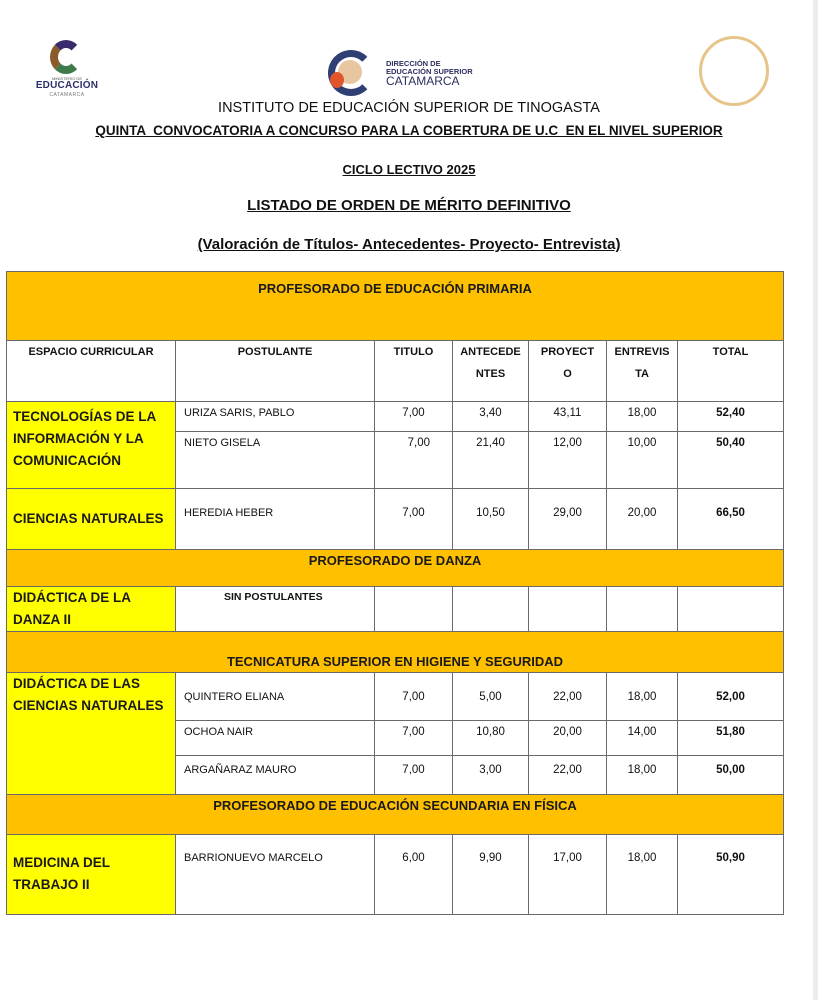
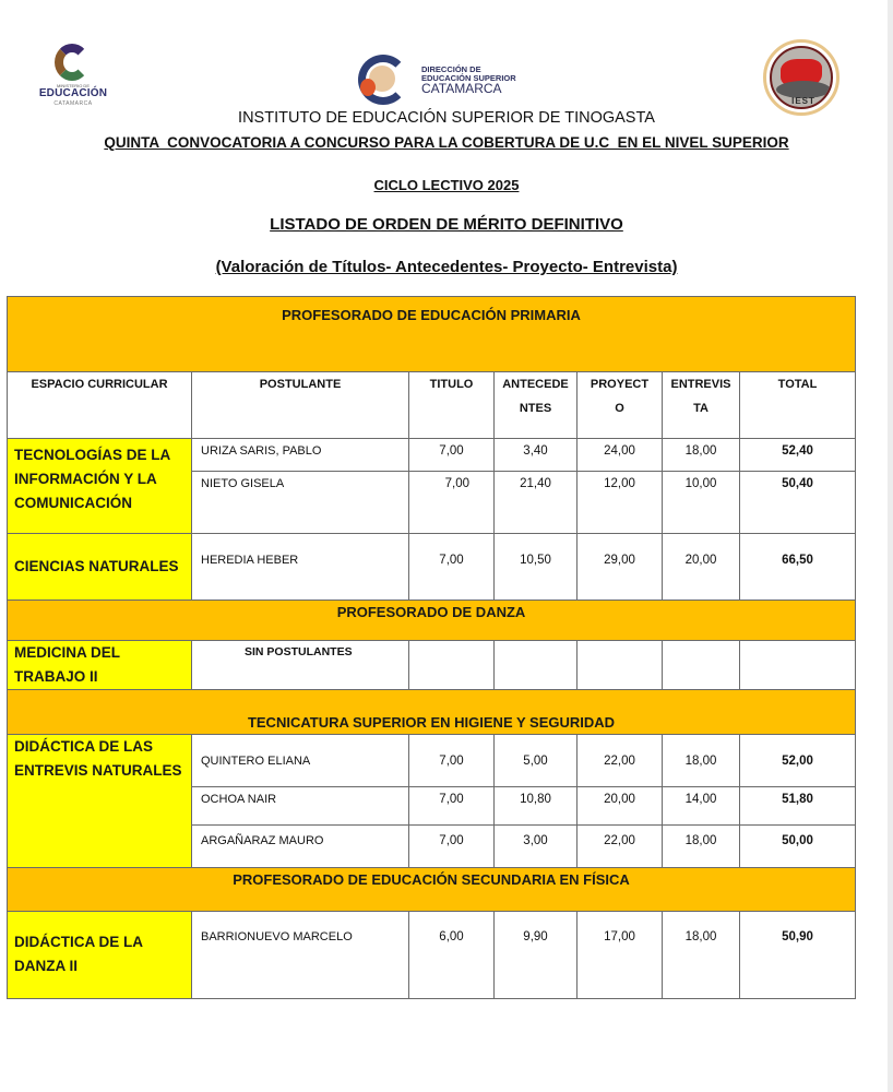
  EDUCACIÓN
  DIRECCIÓN DE
  EDUCACIÓN SUPERIOR
  CATAMARCA
+ IEST
  INSTITUTO DE EDUCACIÓN SUPERIOR DE TINOGASTA
  QUINTA CONVOCATORIA A CONCURSO PARA LA COBERTURA DE U.C EN EL NIVEL SUPERIOR
  CICLO LECTIVO 2025
  LISTADO DE ORDEN DE MÉRITO DEFINITIVO
  (Valoración de Títulos- Antecedentes- Proyecto- Entrevista)
  PROFESORADO DE EDUCACIÓN PRIMARIA
  ESPACIO CURRICULAR	POSTULANTE	TITULO	ANTECEDENTES	PROYECTO	ENTREVISTA	TOTAL
- TECNOLOGÍAS DE LA INFORMACIÓN Y LA COMUNICACIÓN	URIZA SARIS, PABLO	7,00	3,40	43,11	18,00	52,40
+ TECNOLOGÍAS DE LA INFORMACIÓN Y LA COMUNICACIÓN	URIZA SARIS, PABLO	7,00	3,40	24,00	18,00	52,40
  NIETO GISELA	7,00	21,40	12,00	10,00	50,40
  CIENCIAS NATURALES	HEREDIA HEBER	7,00	10,50	29,00	20,00	66,50
  PROFESORADO DE DANZA
- DIDÁCTICA DE LA DANZA II	SIN POSTULANTES
+ MEDICINA DEL TRABAJO II	SIN POSTULANTES
  TECNICATURA SUPERIOR EN HIGIENE Y SEGURIDAD
- DIDÁCTICA DE LAS CIENCIAS NATURALES	QUINTERO ELIANA	7,00	5,00	22,00	18,00	52,00
+ DIDÁCTICA DE LAS ENTREVIS NATURALES	QUINTERO ELIANA	7,00	5,00	22,00	18,00	52,00
  OCHOA NAIR	7,00	10,80	20,00	14,00	51,80
  ARGAÑARAZ MAURO	7,00	3,00	22,00	18,00	50,00
  PROFESORADO DE EDUCACIÓN SECUNDARIA EN FÍSICA
- MEDICINA DEL TRABAJO II	BARRIONUEVO MARCELO	6,00	9,90	17,00	18,00	50,90
+ DIDÁCTICA DE LA DANZA II	BARRIONUEVO MARCELO	6,00	9,90	17,00	18,00	50,90
